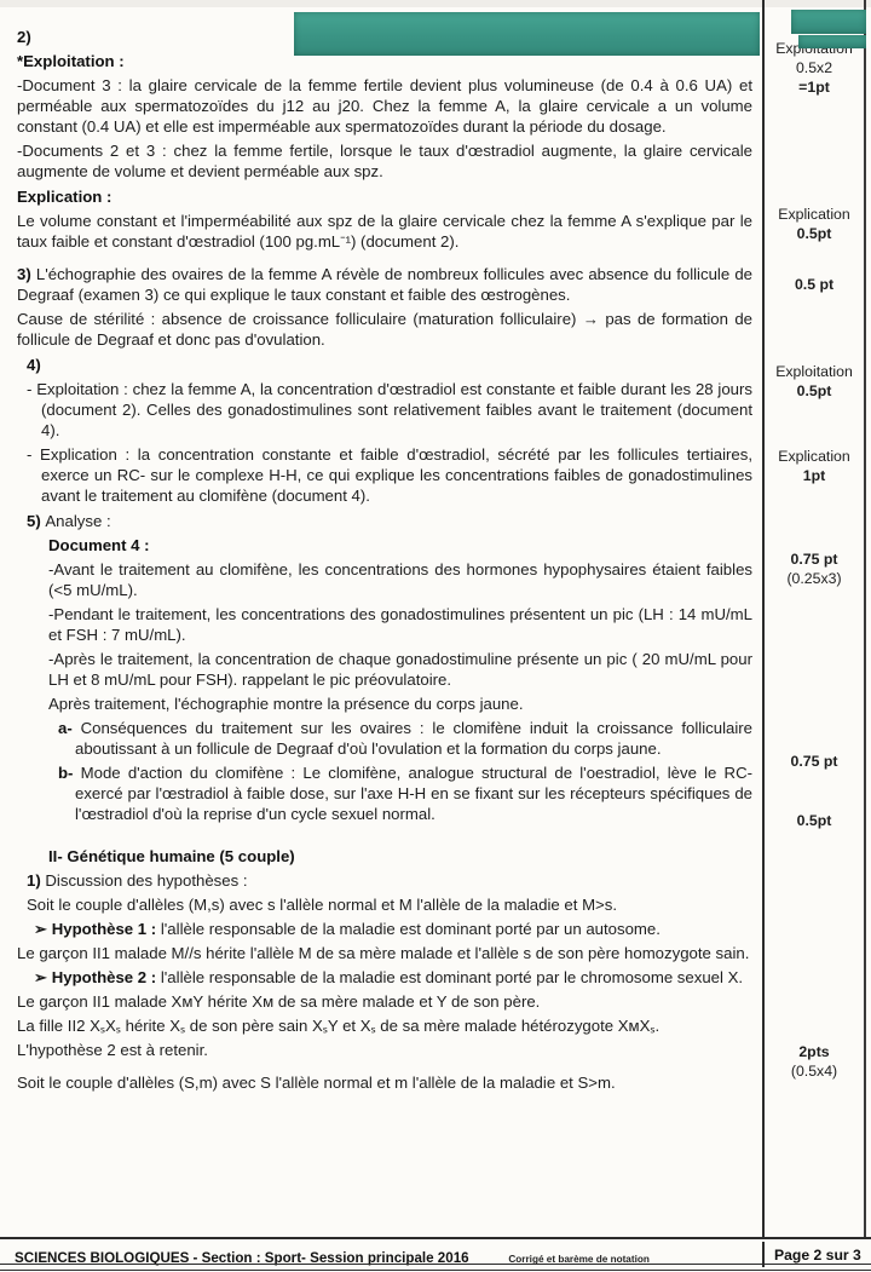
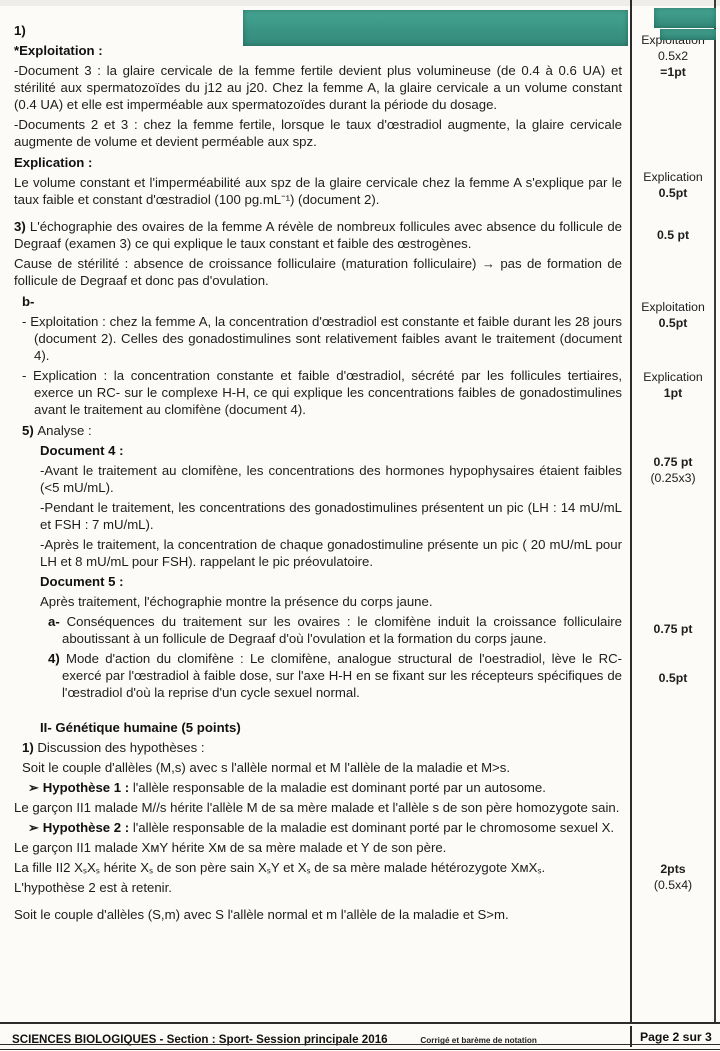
- 2)
+ 1)
  *Exploitation :
- -Document 3 : la glaire cervicale de la femme fertile devient plus volumineuse (de 0.4 à 0.6 UA) et perméable aux spermatozoïdes du j12 au j20. Chez la femme A, la glaire cervicale a un volume constant (0.4 UA) et elle est imperméable aux spermatozoïdes durant la période du dosage.
+ -Document 3 : la glaire cervicale de la femme fertile devient plus volumineuse (de 0.4 à 0.6 UA) et stérilité aux spermatozoïdes du j12 au j20. Chez la femme A, la glaire cervicale a un volume constant (0.4 UA) et elle est imperméable aux spermatozoïdes durant la période du dosage.
  -Documents 2 et 3 : chez la femme fertile, lorsque le taux d'œstradiol augmente, la glaire cervicale augmente de volume et devient perméable aux spz.
  Explication :
  Le volume constant et l'imperméabilité aux spz de la glaire cervicale chez la femme A s'explique par le taux faible et constant d'œstradiol (100 pg.mL⁻¹) (document 2).
  3) L'échographie des ovaires de la femme A révèle de nombreux follicules avec absence du follicule de Degraaf (examen 3) ce qui explique le taux constant et faible des œstrogènes.
  Cause de stérilité : absence de croissance folliculaire (maturation folliculaire) → pas de formation de follicule de Degraaf et donc pas d'ovulation.
- 4)
+ b-
  - Exploitation : chez la femme A, la concentration d'œstradiol est constante et faible durant les 28 jours (document 2). Celles des gonadostimulines sont relativement faibles avant le traitement (document 4).
  - Explication : la concentration constante et faible d'œstradiol, sécrété par les follicules tertiaires, exerce un RC- sur le complexe H-H, ce qui explique les concentrations faibles de gonadostimulines avant le traitement au clomifène (document 4).
  5) Analyse :
  Document 4 :
  -Avant le traitement au clomifène, les concentrations des hormones hypophysaires étaient faibles (<5 mU/mL).
  -Pendant le traitement, les concentrations des gonadostimulines présentent un pic (LH : 14 mU/mL et FSH : 7 mU/mL).
  -Après le traitement, la concentration de chaque gonadostimuline présente un pic ( 20 mU/mL pour LH et 8 mU/mL pour FSH). rappelant le pic préovulatoire.
+ Document 5 :
  Après traitement, l'échographie montre la présence du corps jaune.
  a- Conséquences du traitement sur les ovaires : le clomifène induit la croissance folliculaire aboutissant à un follicule de Degraaf d'où l'ovulation et la formation du corps jaune.
- b- Mode d'action du clomifène : Le clomifène, analogue structural de l'oestradiol, lève le RC- exercé par l'œstradiol à faible dose, sur l'axe H-H en se fixant sur les récepteurs spécifiques de l'œstradiol d'où la reprise d'un cycle sexuel normal.
+ 4) Mode d'action du clomifène : Le clomifène, analogue structural de l'oestradiol, lève le RC- exercé par l'œstradiol à faible dose, sur l'axe H-H en se fixant sur les récepteurs spécifiques de l'œstradiol d'où la reprise d'un cycle sexuel normal.
- II- Génétique humaine (5 couple)
+ II- Génétique humaine (5 points)
  1) Discussion des hypothèses :
  Soit le couple d'allèles (M,s) avec s l'allèle normal et M l'allèle de la maladie et M>s.
  ➢ Hypothèse 1 : l'allèle responsable de la maladie est dominant porté par un autosome.
  Le garçon II1 malade M//s hérite l'allèle M de sa mère malade et l'allèle s de son père homozygote sain.
  ➢ Hypothèse 2 : l'allèle responsable de la maladie est dominant porté par le chromosome sexuel X.
  Le garçon II1 malade XᴍY hérite Xᴍ de sa mère malade et Y de son père.
  La fille II2 XₛXₛ hérite Xₛ de son père sain XₛY et Xₛ de sa mère malade hétérozygote XᴍXₛ.
  L'hypothèse 2 est à retenir.
  Soit le couple d'allèles (S,m) avec S l'allèle normal et m l'allèle de la maladie et S>m.
  Exploitation
  0.5x2
  =1pt
  Explication
  0.5pt
  0.5 pt
  Exploitation
  0.5pt
  Explication
  1pt
  0.75 pt
  (0.25x3)
  0.75 pt
  0.5pt
  2pts
  (0.5x4)
  SCIENCES BIOLOGIQUES - Section : Sport- Session principale 2016____ Corrigé et barème de notation
  Page 2 sur 3
